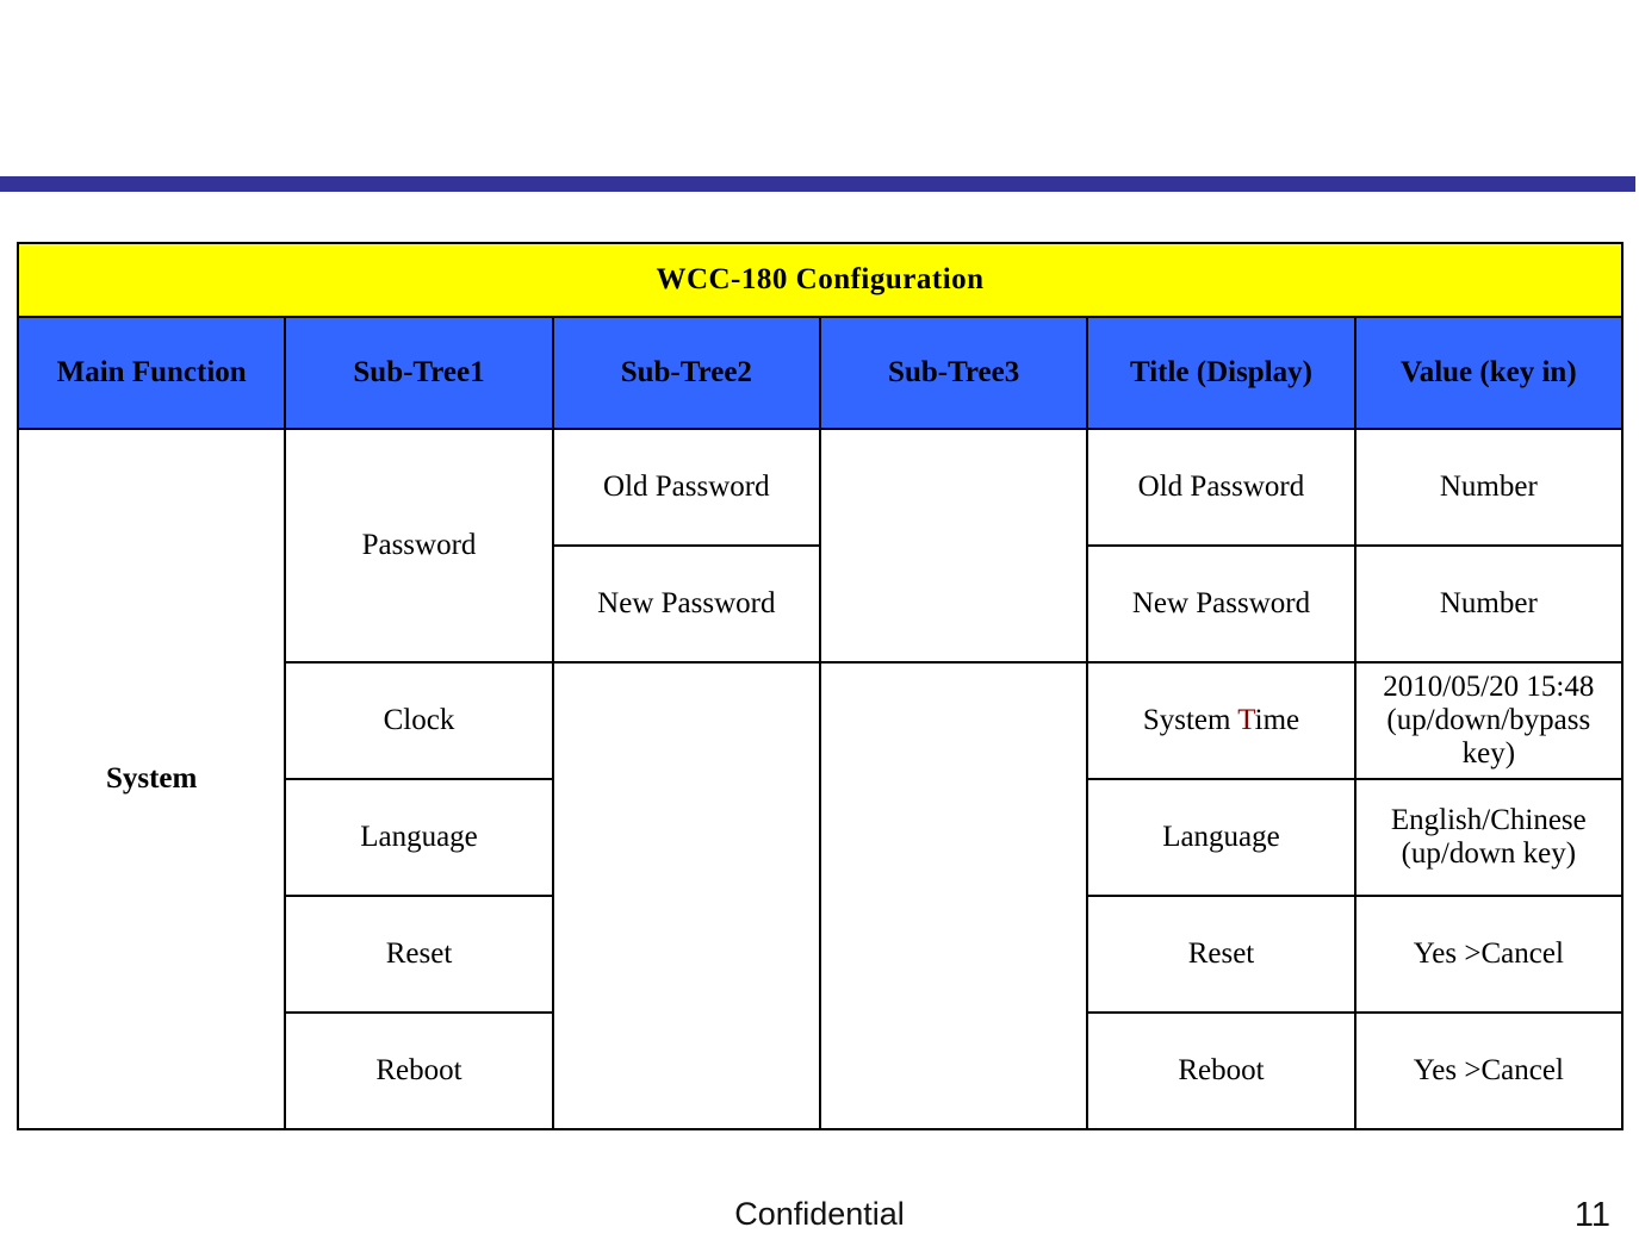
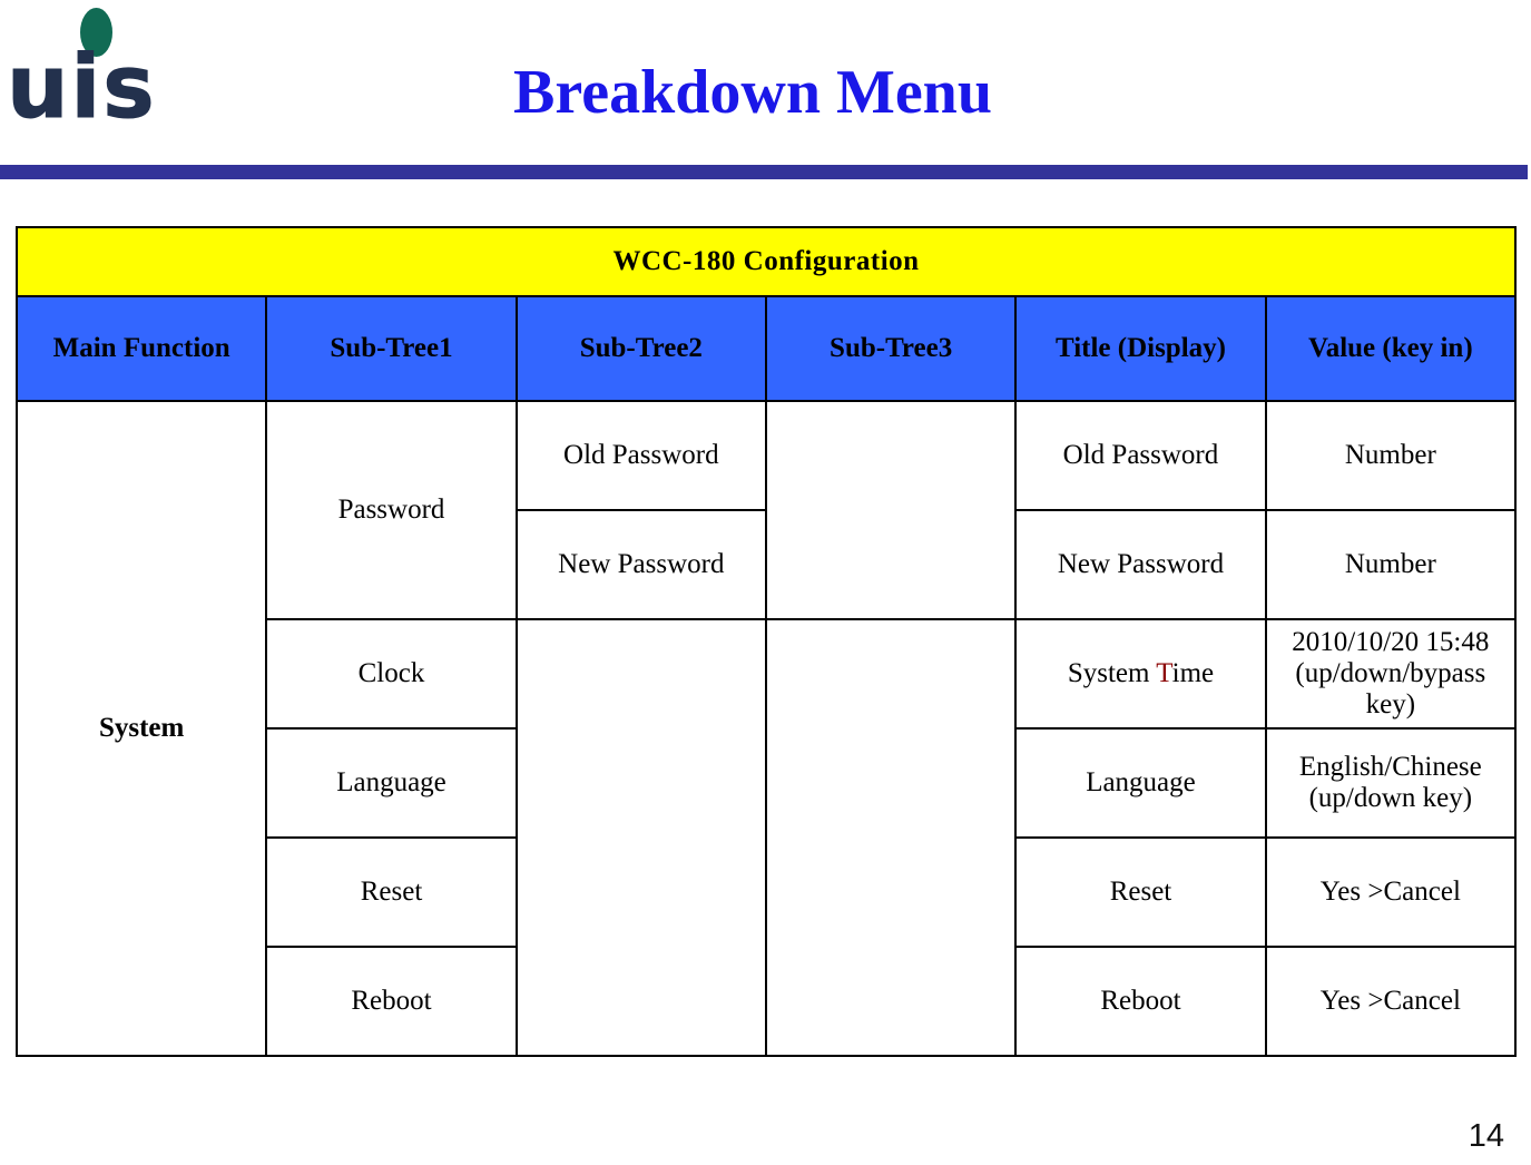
+ uis
+ Breakdown Menu
  WCC-180 Configuration
  Main Function	Sub-Tree1	Sub-Tree2	Sub-Tree3	Title (Display)	Value (key in)
  System	Password	Old Password		Old Password	Number
  New Password	New Password	Number
- Clock			System Time	2010/05/20 15:48 (up/down/bypass key)
+ Clock			System Time	2010/10/20 15:48 (up/down/bypass key)
  Language	Language	English/Chinese (up/down key)
  Reset	Reset	Yes >Cancel
  Reboot	Reboot	Yes >Cancel
- Confidential
- 11
+ 14
